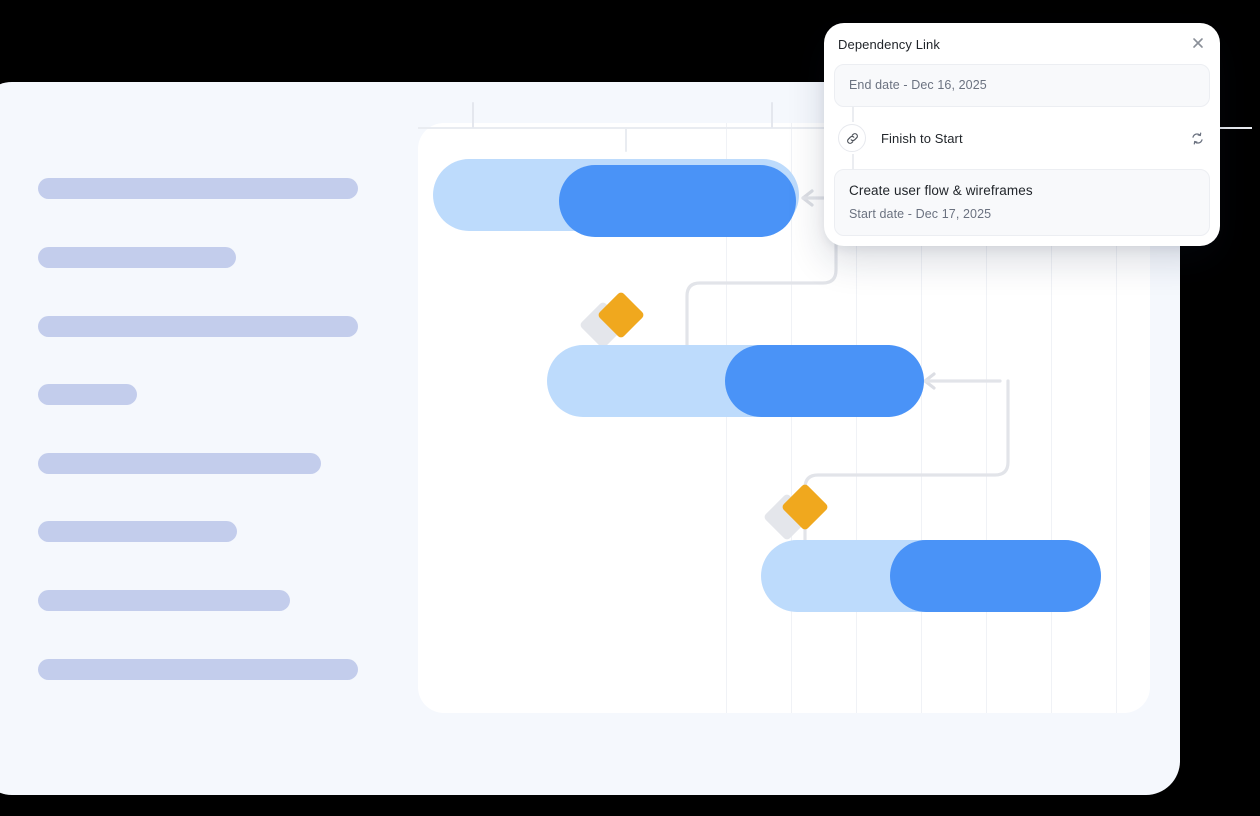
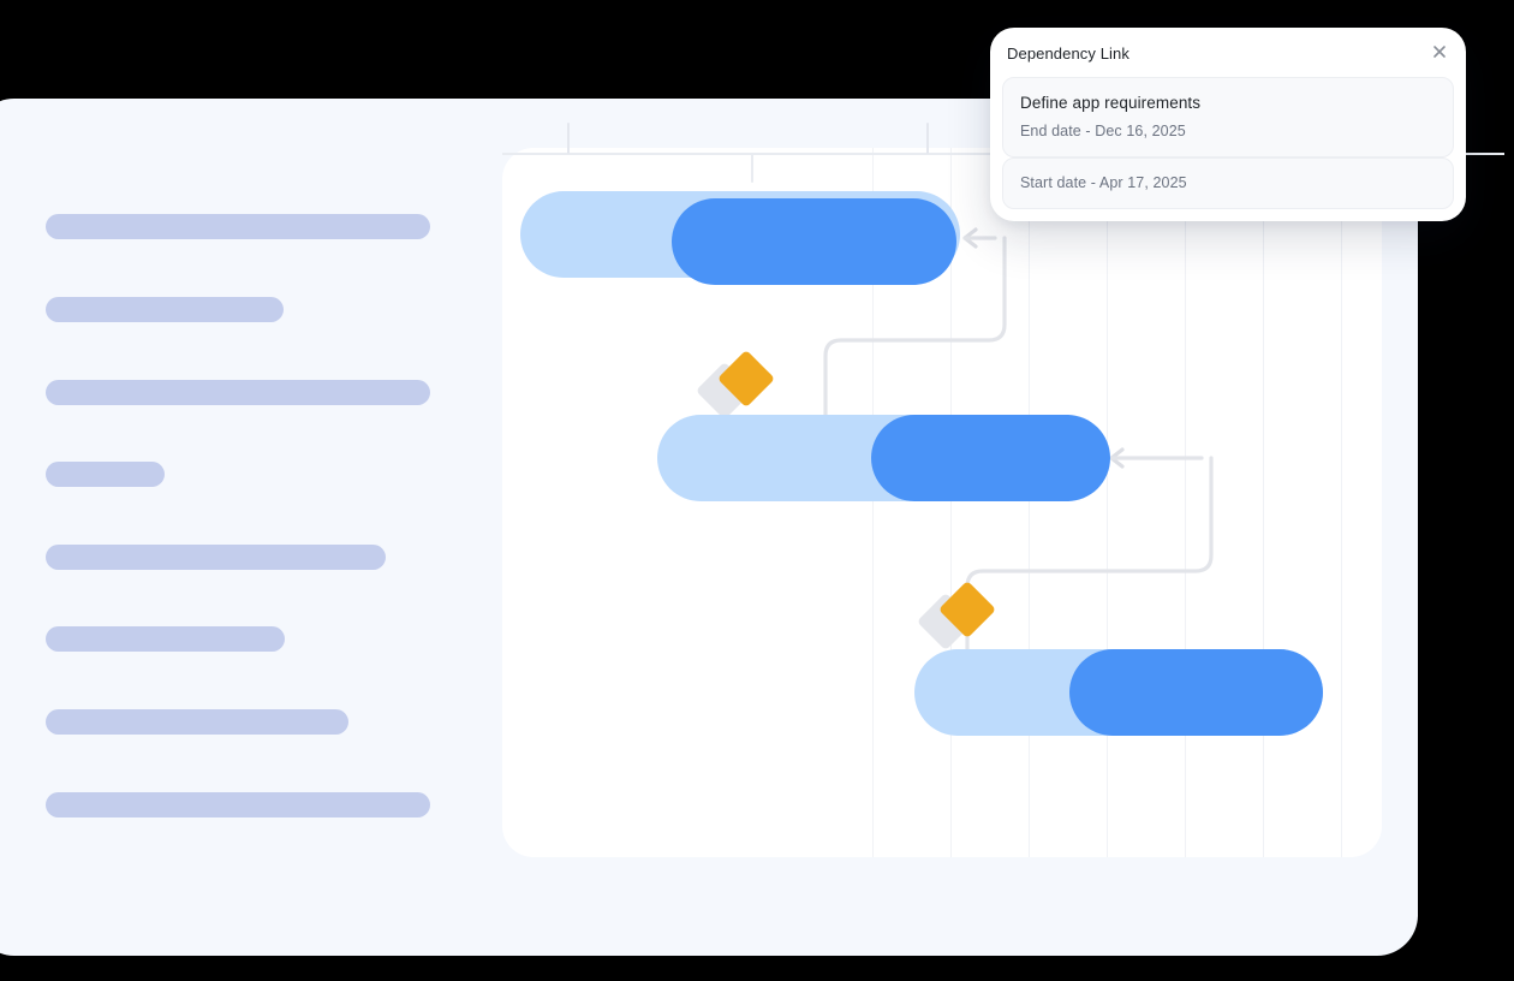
  Dependency Link
+ Define app requirements
  End date - Dec 16, 2025
- Finish to Start
- Create user flow & wireframes
- Start date - Dec 17, 2025
+ Start date - Apr 17, 2025
